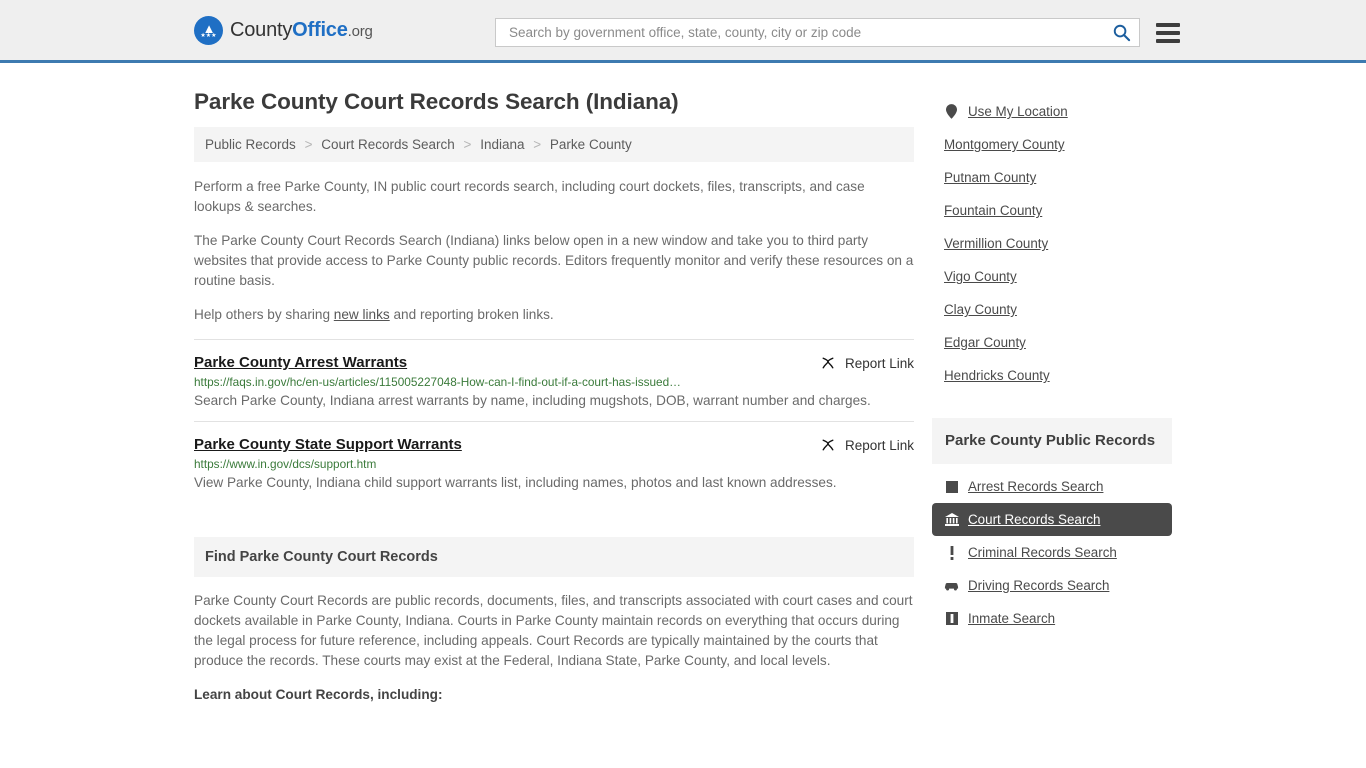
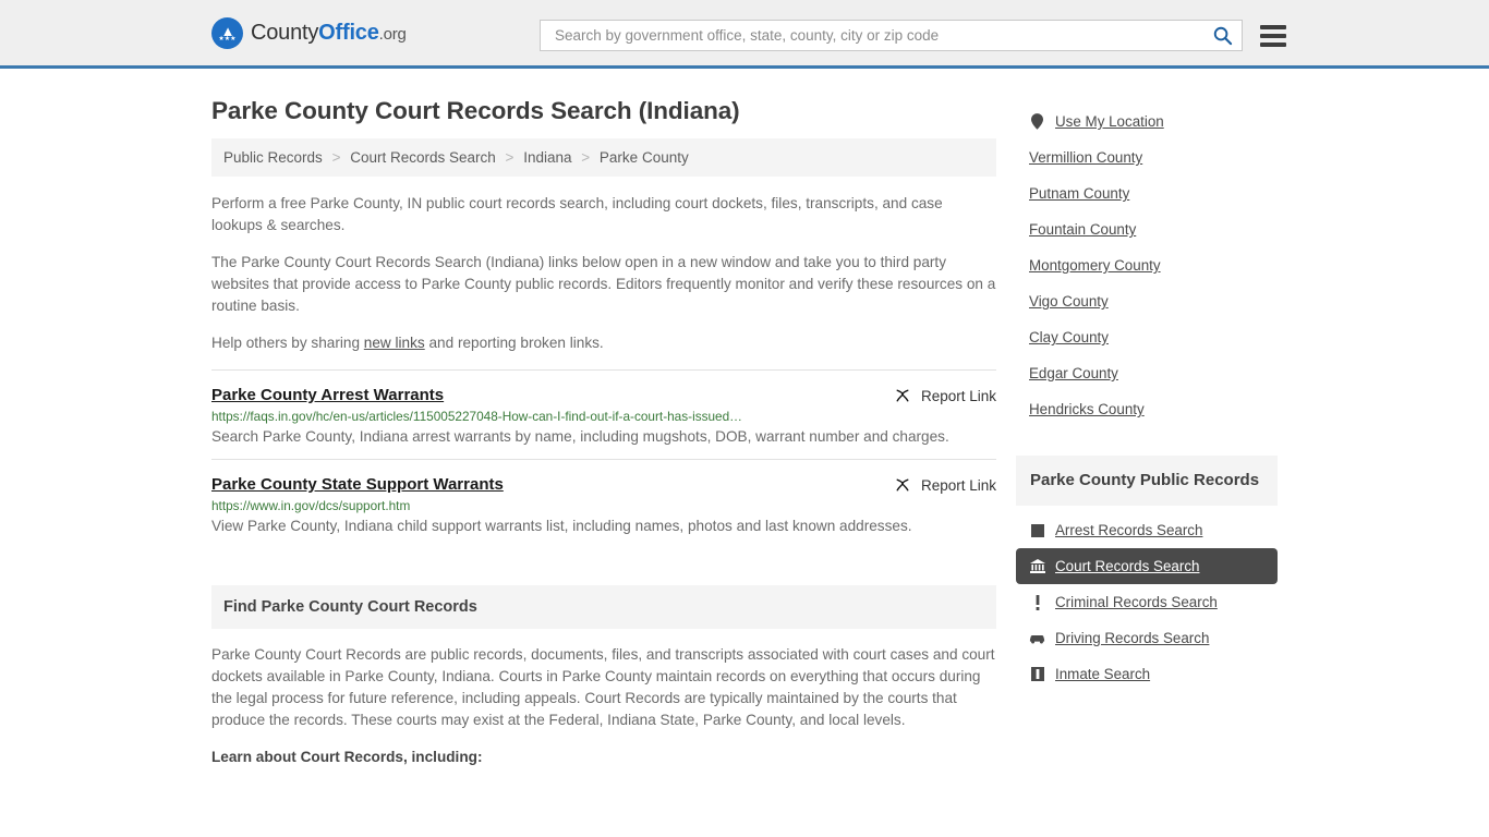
  ▲
  CountyOffice.org
  Search by government office, state, county, city or zip code
  Parke County Court Records Search (Indiana)
  Public Records > Court Records Search > Indiana > Parke County
  Perform a free Parke County, IN public court records search, including court dockets, files, transcripts, and case lookups & searches.
  The Parke County Court Records Search (Indiana) links below open in a new window and take you to third party websites that provide access to Parke County public records. Editors frequently monitor and verify these resources on a routine basis.
  Help others by sharing new links and reporting broken links.
  Parke County Arrest Warrants
  Report Link
  https://faqs.in.gov/hc/en-us/articles/115005227048-How-can-I-find-out-if-a-court-has-issued…
  Search Parke County, Indiana arrest warrants by name, including mugshots, DOB, warrant number and charges.
  Parke County State Support Warrants
  Report Link
  https://www.in.gov/dcs/support.htm
  View Parke County, Indiana child support warrants list, including names, photos and last known addresses.
  Find Parke County Court Records
  Parke County Court Records are public records, documents, files, and transcripts associated with court cases and court dockets available in Parke County, Indiana. Courts in Parke County maintain records on everything that occurs during the legal process for future reference, including appeals. Court Records are typically maintained by the courts that produce the records. These courts may exist at the Federal, Indiana State, Parke County, and local levels.
  Learn about Court Records, including:
  Use My Location
- Montgomery County
+ Vermillion County
  Putnam County
  Fountain County
- Vermillion County
+ Montgomery County
  Vigo County
  Clay County
  Edgar County
  Hendricks County
  Parke County Public Records
  Arrest Records Search
  Court Records Search
  Criminal Records Search
  Driving Records Search
  Inmate Search
